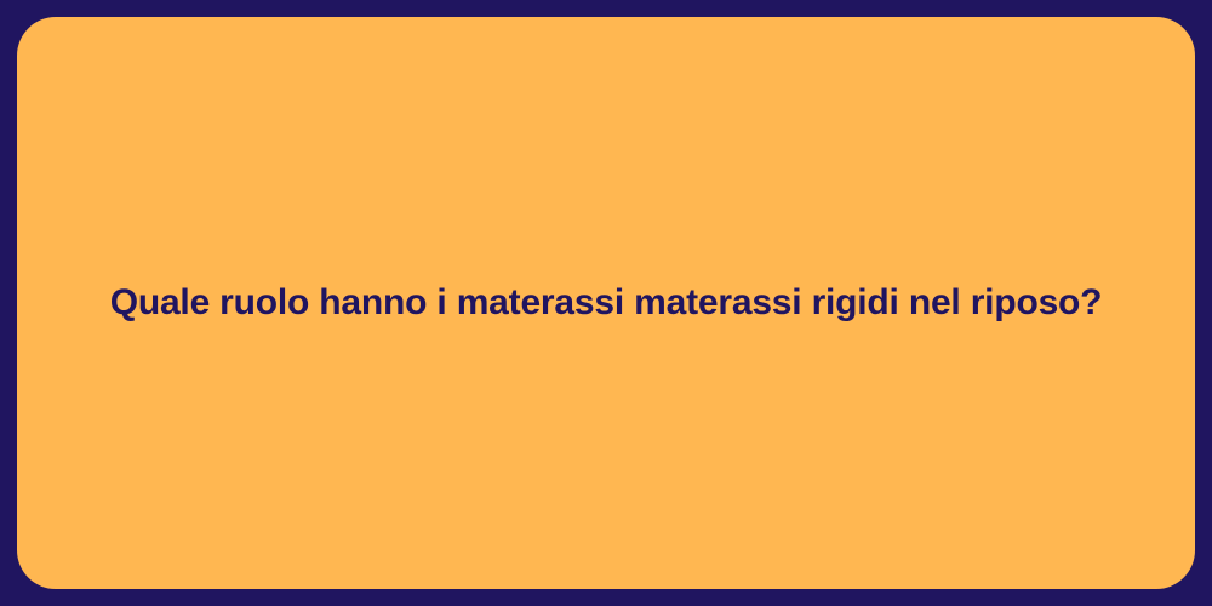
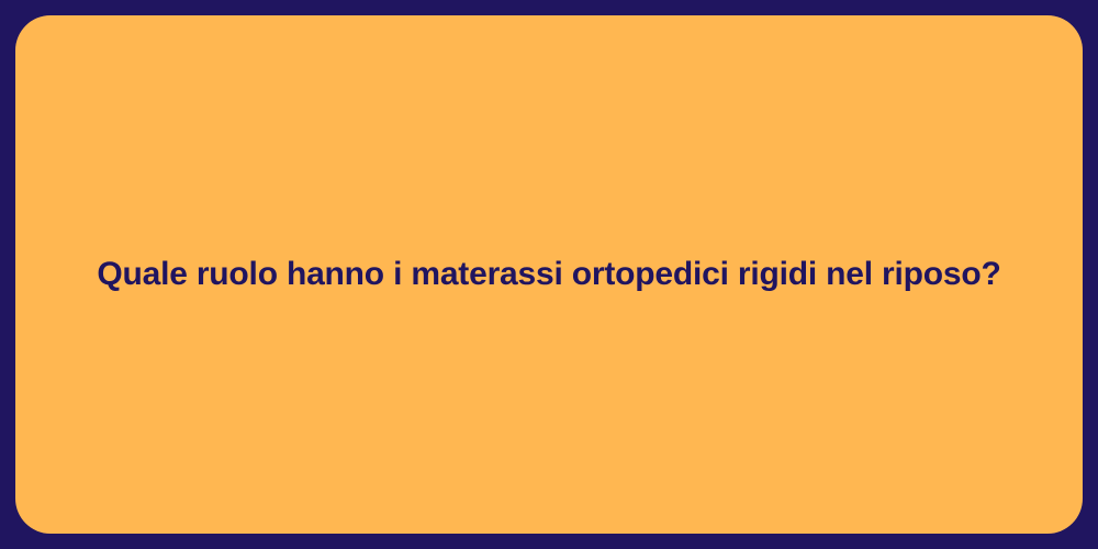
- Quale ruolo hanno i materassi materassi rigidi nel riposo?
+ Quale ruolo hanno i materassi ortopedici rigidi nel riposo?
